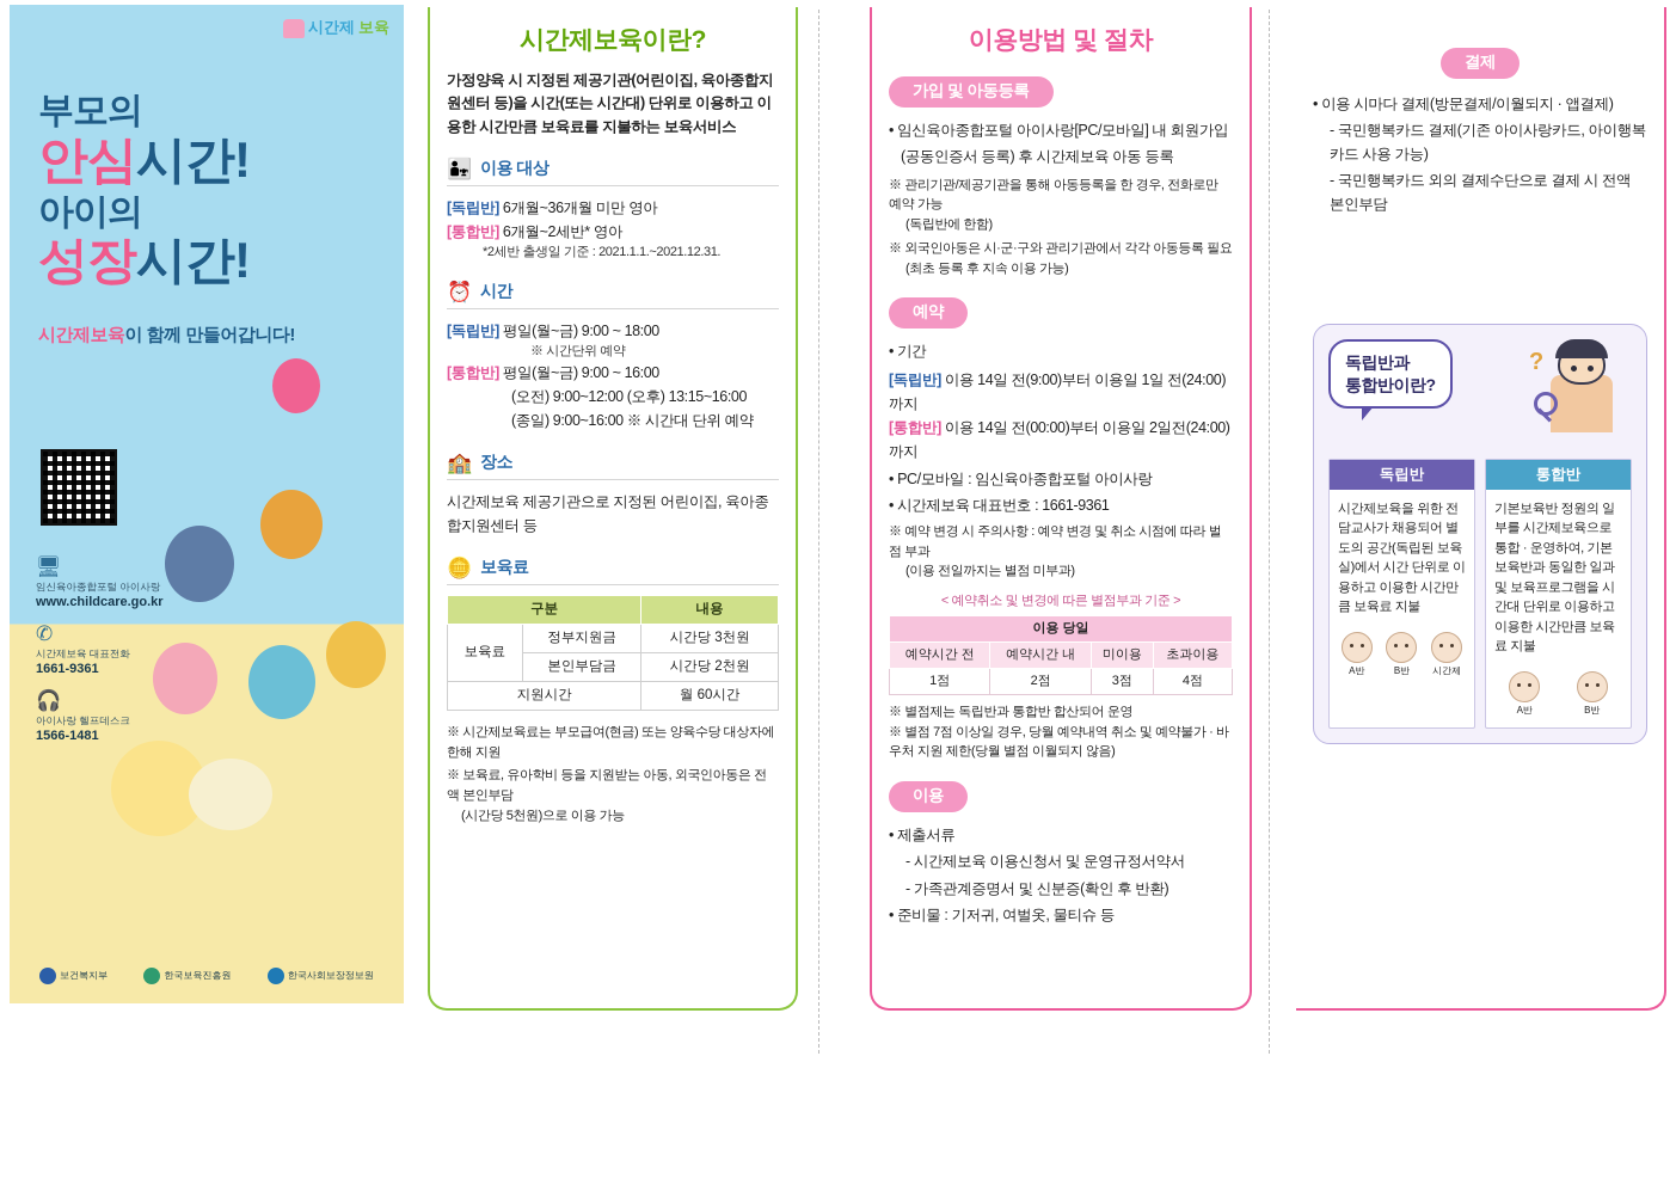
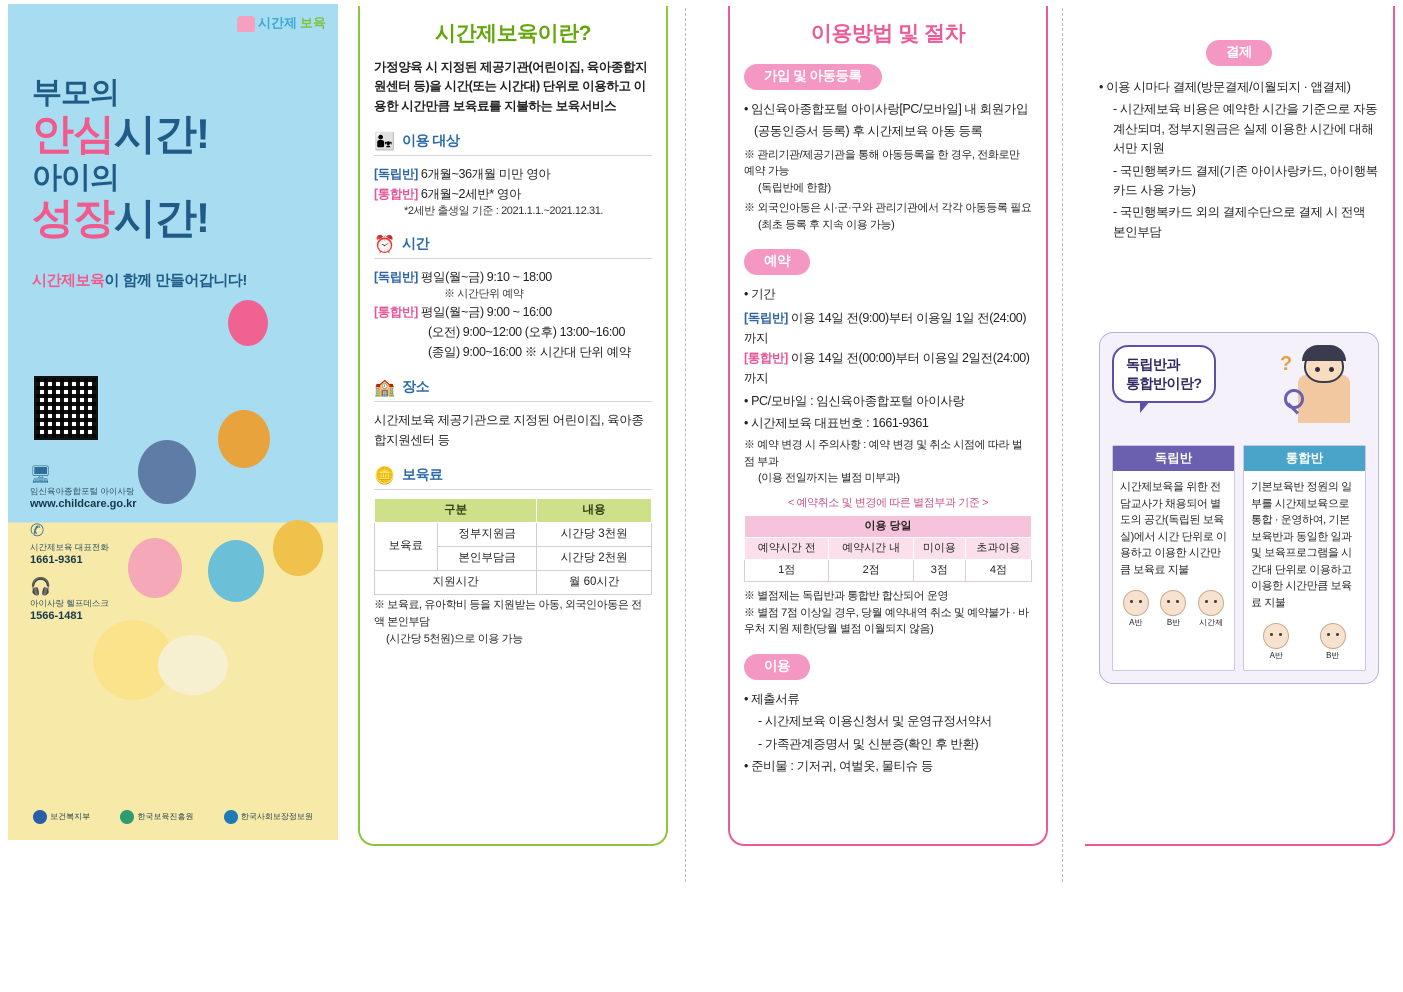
  시간제
  보육
  부모의
  안심시간!
  아이의
  성장시간!
  시간제보육이 함께 만들어갑니다!
  🖥
  임신육아종합포털 아이사랑
  www.childcare.go.kr
  ✆
  시간제보육 대표전화
  1661-9361
  🎧
  아이사랑 헬프데스크
  1566-1481
  보건복지부
  한국보육진흥원
  한국사회보장정보원
  시간제보육이란?
  가정양육 시 지정된 제공기관(어린이집, 육아종합지원센터 등)을 시간(또는 시간대) 단위로 이용하고 이용한 시간만큼 보육료를 지불하는 보육서비스
  👨‍👧
  이용 대상
  [독립반] 6개월~36개월 미만 영아
  [통합반] 6개월~2세반* 영아
  *2세반 출생일 기준 : 2021.1.1.~2021.12.31.
  ⏰
  시간
- [독립반] 평일(월~금) 9:00 ~ 18:00
+ [독립반] 평일(월~금) 9:10 ~ 18:00
  ※ 시간단위 예약
  [통합반] 평일(월~금) 9:00 ~ 16:00
- (오전) 9:00~12:00 (오후) 13:15~16:00
+ (오전) 9:00~12:00 (오후) 13:00~16:00
  (종일) 9:00~16:00 ※ 시간대 단위 예약
  🏫
  장소
  시간제보육 제공기관으로 지정된 어린이집, 육아종합지원센터 등
  🪙
  보육료
  구분	내용
  보육료	정부지원금	시간당 3천원
  본인부담금	시간당 2천원
  지원시간	월 60시간
- ※ 시간제보육료는 부모급여(현금) 또는 양육수당 대상자에 한해 지원
  ※ 보육료, 유아학비 등을 지원받는 아동, 외국인아동은 전액 본인부담
  (시간당 5천원)으로 이용 가능
  이용방법 및 절차
  가입 및 아동등록
  • 임신육아종합포털 아이사랑[PC/모바일] 내 회원가입
  (공동인증서 등록) 후 시간제보육 아동 등록
  ※ 관리기관/제공기관을 통해 아동등록을 한 경우, 전화로만 예약 가능
  (독립반에 한함)
  ※ 외국인아동은 시·군·구와 관리기관에서 각각 아동등록 필요
  (최초 등록 후 지속 이용 가능)
  예약
  • 기간
  [독립반] 이용 14일 전(9:00)부터 이용일 1일 전(24:00)까지
  [통합반] 이용 14일 전(00:00)부터 이용일 2일전(24:00)까지
  • PC/모바일 : 임신육아종합포털 아이사랑
  • 시간제보육 대표번호 : 1661-9361
  ※ 예약 변경 시 주의사항 : 예약 변경 및 취소 시점에 따라 벌점 부과
  (이용 전일까지는 별점 미부과)
  < 예약취소 및 변경에 따른 별점부과 기준 >
  이용 당일
  예약시간 전	예약시간 내	미이용	초과이용
  1점	2점	3점	4점
  ※ 별점제는 독립반과 통합반 합산되어 운영
  ※ 별점 7점 이상일 경우, 당월 예약내역 취소 및 예약불가 · 바우처 지원 제한(당월 별점 이월되지 않음)
  이용
  • 제출서류
  - 시간제보육 이용신청서 및 운영규정서약서
  - 가족관계증명서 및 신분증(확인 후 반환)
  • 준비물 : 기저귀, 여벌옷, 물티슈 등
  결제
  • 이용 시마다 결제(방문결제/이월되지 · 앱결제)
+ - 시간제보육 비용은 예약한 시간을 기준으로 자동 계산되며, 정부지원금은 실제 이용한 시간에 대해서만 지원
  - 국민행복카드 결제(기존 아이사랑카드, 아이행복카드 사용 가능)
  - 국민행복카드 외의 결제수단으로 결제 시 전액 본인부담
  독립반과
  통합반이란?
  ?
  독립반
  시간제보육을 위한 전담교사가 채용되어 별도의 공간(독립된 보육실)에서 시간 단위로 이용하고 이용한 시간만큼 보육료 지불
  A반
  B반
  시간제
  통합반
  기본보육반 정원의 일부를 시간제보육으로 통합 · 운영하여, 기본보육반과 동일한 일과 및 보육프로그램을 시간대 단위로 이용하고 이용한 시간만큼 보육료 지불
  A반
  B반
